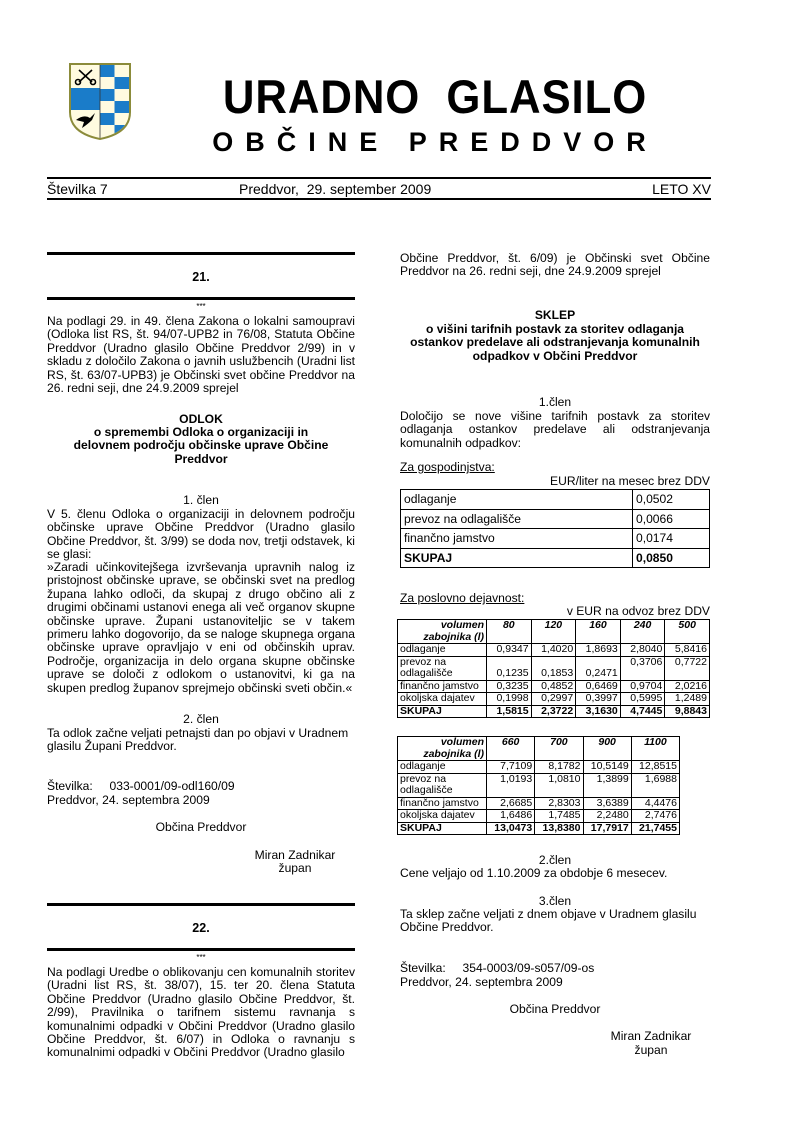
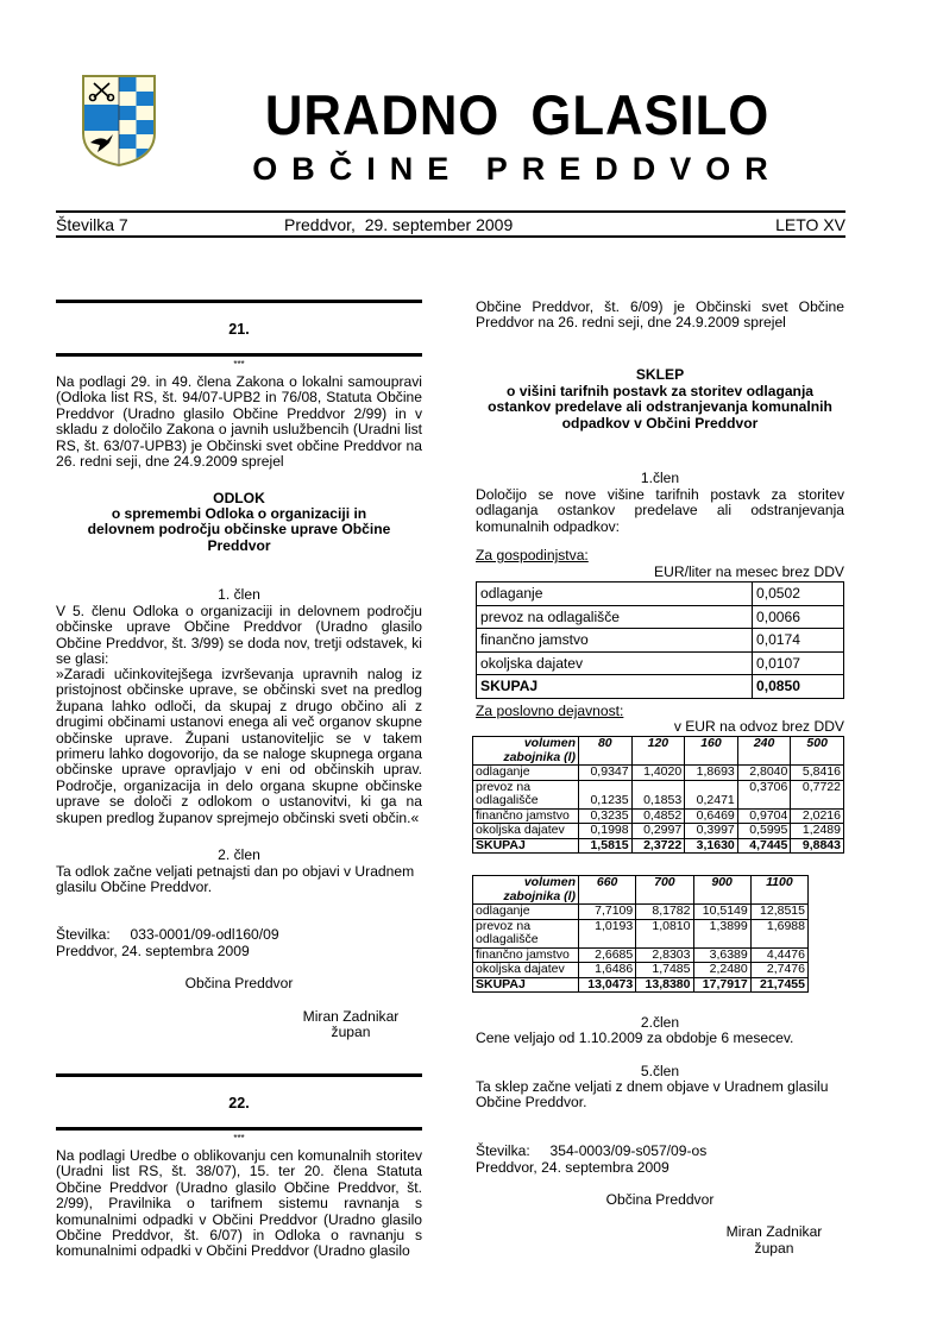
  URADNO GLASILO
  OBČINE PREDDVOR
  Številka 7
  Preddvor, 29. september 2009
  LETO XV
  21.
  ***
  Na podlagi 29. in 49. člena Zakona o lokalni samoupravi (Odloka list RS, št. 94/07-UPB2 in 76/08, Statuta Občine Preddvor (Uradno glasilo Občine Preddvor 2/99) in v skladu z določilo Zakona o javnih uslužbencih (Uradni list RS, št. 63/07-UPB3) je Občinski svet občine Preddvor na 26. redni seji, dne 24.9.2009 sprejel
  ODLOK
  o spremembi Odloka o organizaciji in delovnem področju občinske uprave Občine Preddvor
  1. člen
  V 5. členu Odloka o organizaciji in delovnem področju občinske uprave Občine Preddvor (Uradno glasilo Občine Preddvor, št. 3/99) se doda nov, tretji odstavek, ki se glasi:
  »Zaradi učinkovitejšega izvrševanja upravnih nalog iz pristojnost občinske uprave, se občinski svet na predlog župana lahko odloči, da skupaj z drugo občino ali z drugimi občinami ustanovi enega ali več organov skupne občinske uprave. Župani ustanoviteljic se v takem primeru lahko dogovorijo, da se naloge skupnega organa občinske uprave opravljajo v eni od občinskih uprav. Področje, organizacija in delo organa skupne občinske uprave se določi z odlokom o ustanovitvi, ki ga na skupen predlog županov sprejmejo občinski sveti občin.«
  2. člen
- Ta odlok začne veljati petnajsti dan po objavi v Uradnem glasilu Župani Preddvor.
+ Ta odlok začne veljati petnajsti dan po objavi v Uradnem glasilu Občine Preddvor.
  Številka: 033-0001/09-odl160/09
  Preddvor, 24. septembra 2009
  Občina Preddvor
  Miran Zadnikar
  župan
  22.
  ***
  Na podlagi Uredbe o oblikovanju cen komunalnih storitev (Uradni list RS, št. 38/07), 15. ter 20. člena Statuta Občine Preddvor (Uradno glasilo Občine Preddvor, št. 2/99), Pravilnika o tarifnem sistemu ravnanja s komunalnimi odpadki v Občini Preddvor (Uradno glasilo Občine Preddvor, št. 6/07) in Odloka o ravnanju s komunalnimi odpadki v Občini Preddvor (Uradno glasilo
  Občine Preddvor, št. 6/09) je Občinski svet Občine Preddvor na 26. redni seji, dne 24.9.2009 sprejel
  SKLEP
  o višini tarifnih postavk za storitev odlaganja ostankov predelave ali odstranjevanja komunalnih odpadkov v Občini Preddvor
  1.člen
  Določijo se nove višine tarifnih postavk za storitev odlaganja ostankov predelave ali odstranjevanja komunalnih odpadkov:
  Za gospodinjstva:
  EUR/liter na mesec brez DDV
  odlaganje	0,0502
  prevoz na odlagališče	0,0066
  finančno jamstvo	0,0174
+ okoljska dajatev	0,0107
  SKUPAJ	0,0850
  Za poslovno dejavnost:
  v EUR na odvoz brez DDV
  volumenzabojnika (l)	80	120	160	240	500
  odlaganje	0,9347	1,4020	1,8693	2,8040	5,8416
  prevoz naodlagališče	0,1235	0,1853	0,2471	0,3706	0,7722
  finančno jamstvo	0,3235	0,4852	0,6469	0,9704	2,0216
  okoljska dajatev	0,1998	0,2997	0,3997	0,5995	1,2489
  SKUPAJ	1,5815	2,3722	3,1630	4,7445	9,8843
  volumenzabojnika (l)	660	700	900	1100
  odlaganje	7,7109	8,1782	10,5149	12,8515
  prevoz naodlagališče	1,0193	1,0810	1,3899	1,6988
  finančno jamstvo	2,6685	2,8303	3,6389	4,4476
  okoljska dajatev	1,6486	1,7485	2,2480	2,7476
  SKUPAJ	13,0473	13,8380	17,7917	21,7455
  2.člen
  Cene veljajo od 1.10.2009 za obdobje 6 mesecev.
- 3.člen
+ 5.člen
  Ta sklep začne veljati z dnem objave v Uradnem glasilu Občine Preddvor.
  Številka: 354-0003/09-s057/09-os
  Preddvor, 24. septembra 2009
  Občina Preddvor
  Miran Zadnikar
  župan
